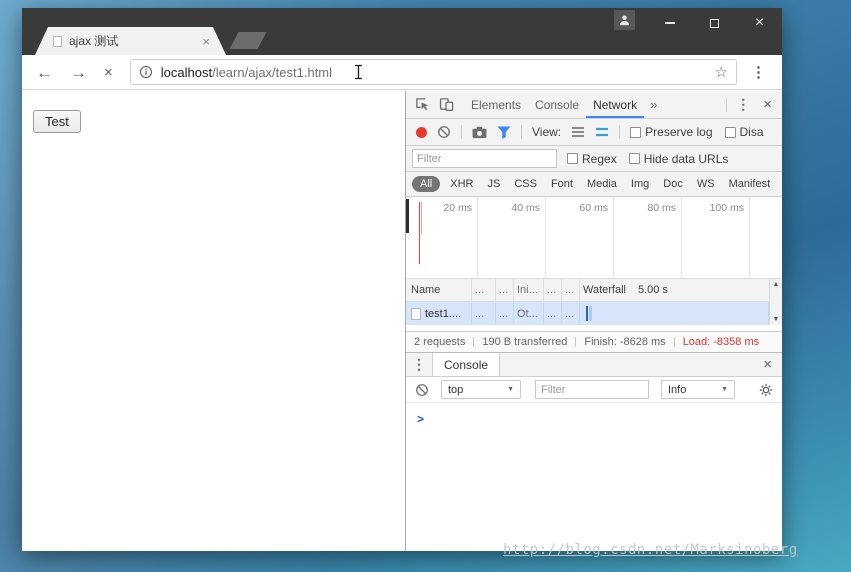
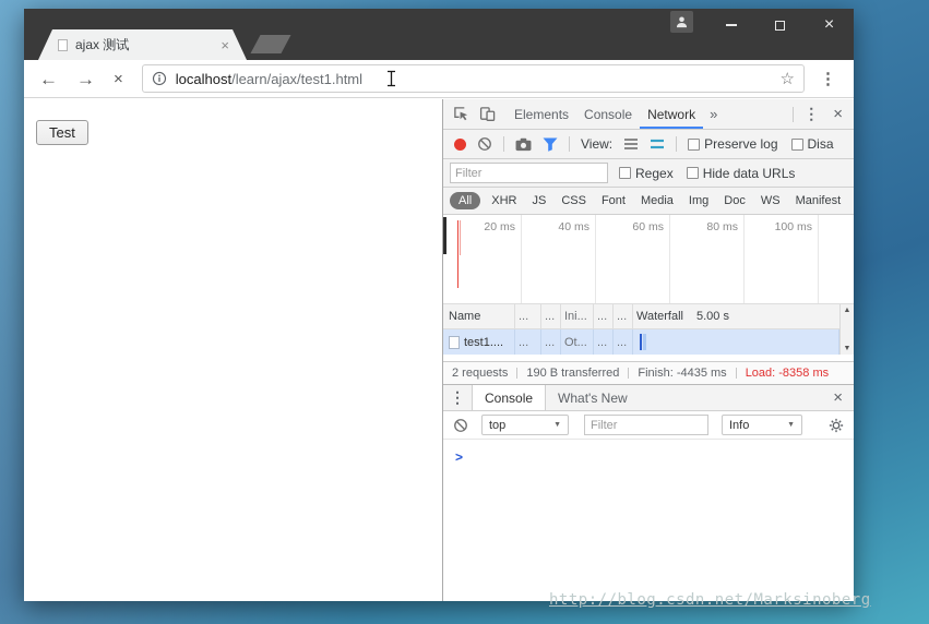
  ajax 测试
  ×
  ×
  ←
  →
  ×
  localhost/learn/ajax/test1.html
  ☆
  ⋮
  Test
  Elements
  Console
  Network
  »
  ⋮
  ×
  View:
  Preserve log
  Disa
  Filter
  Regex
  Hide data URLs
  All
  XHR
  JS
  CSS
  Font
  Media
  Img
  Doc
  WS
  Manifest
  20 ms
  40 ms
  60 ms
  80 ms
  100 ms
  Name
  ...
  ...
  Ini...
  ...
  ...
  Waterfall
  5.00 s
  test1....
  ...
  ...
  Ot...
  ...
  ...
  2 requests
  190 B transferred
- Finish: -8628 ms
+ Finish: -4435 ms
  Load: -8358 ms
  ⋮
  Console
+ What's New
  ×
  top
  Filter
  Info
  >
  http://blog.csdn.net/Marksinoberg
